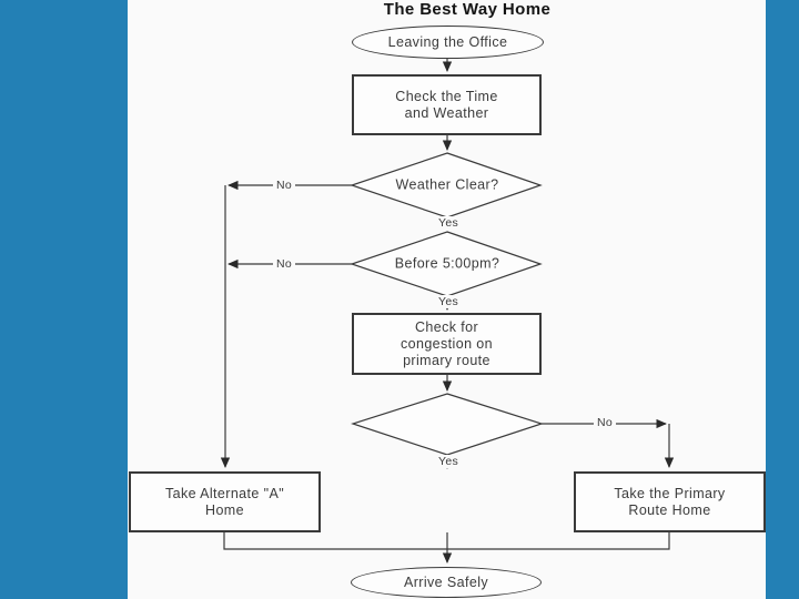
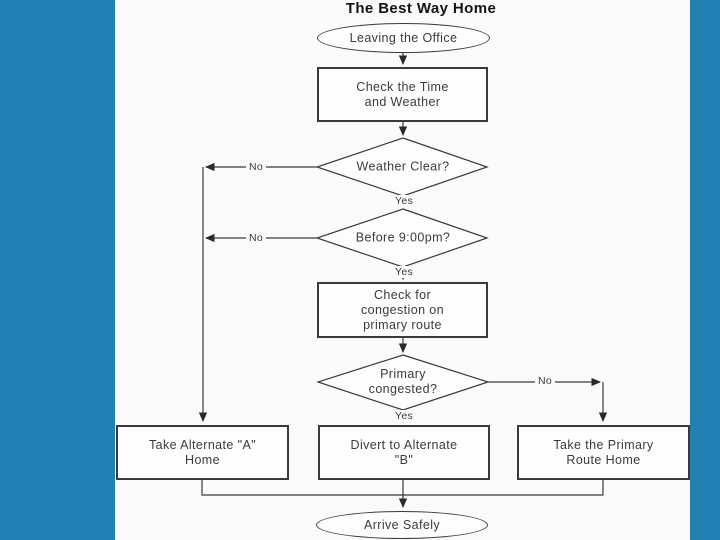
  The Best Way Home
  Leaving the Office
  Check the Time
  and Weather
  Check for
  congestion on
  primary route
  Take Alternate "A"
  Home
+ Divert to Alternate
+ "B"
  Take the Primary
  Route Home
  Arrive Safely
  Weather Clear?
- Before 5:00pm?
+ Before 9:00pm?
+ Primary
+ congested?
  No
  Yes
  No
  Yes
  No
  Yes
